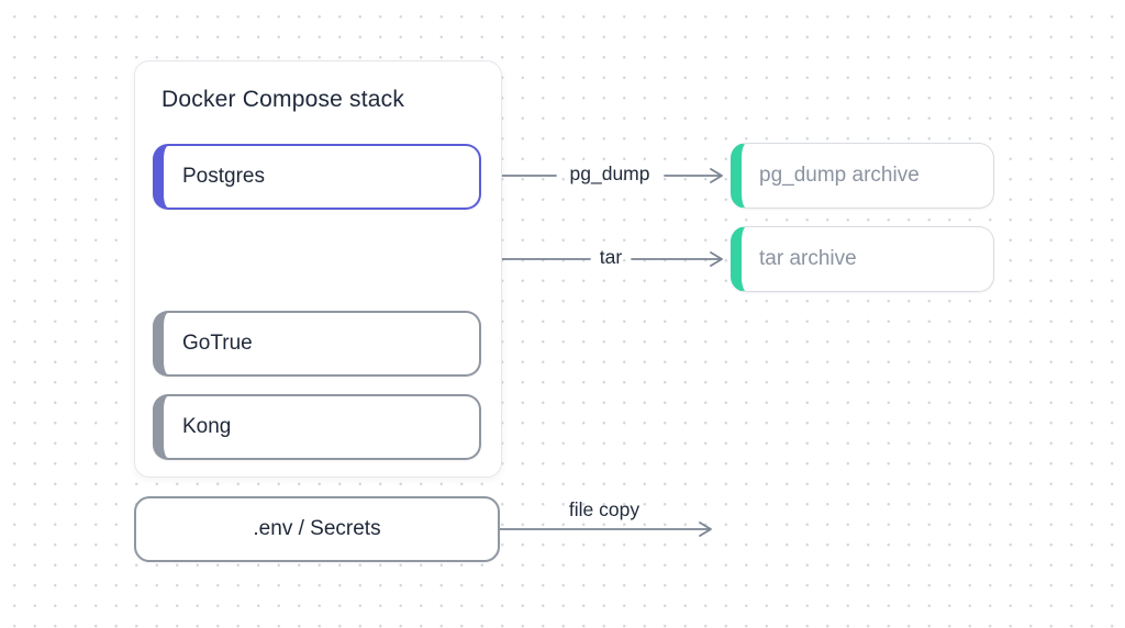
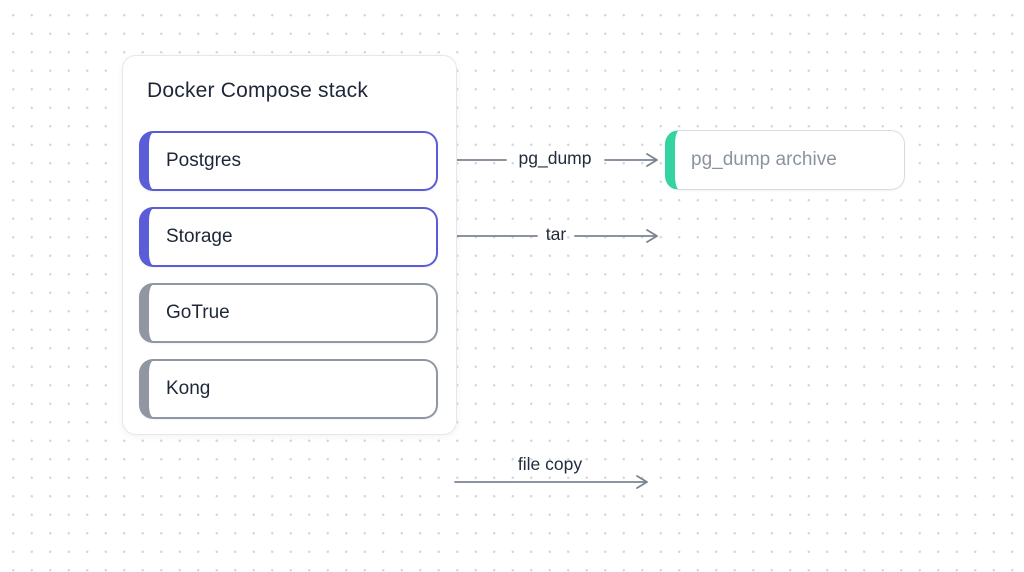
  Docker Compose stack
  Postgres
+ Storage
  GoTrue
  Kong
  pg_dump archive
- tar archive
- .env / Secrets
  pg_dump
  tar
  file copy
